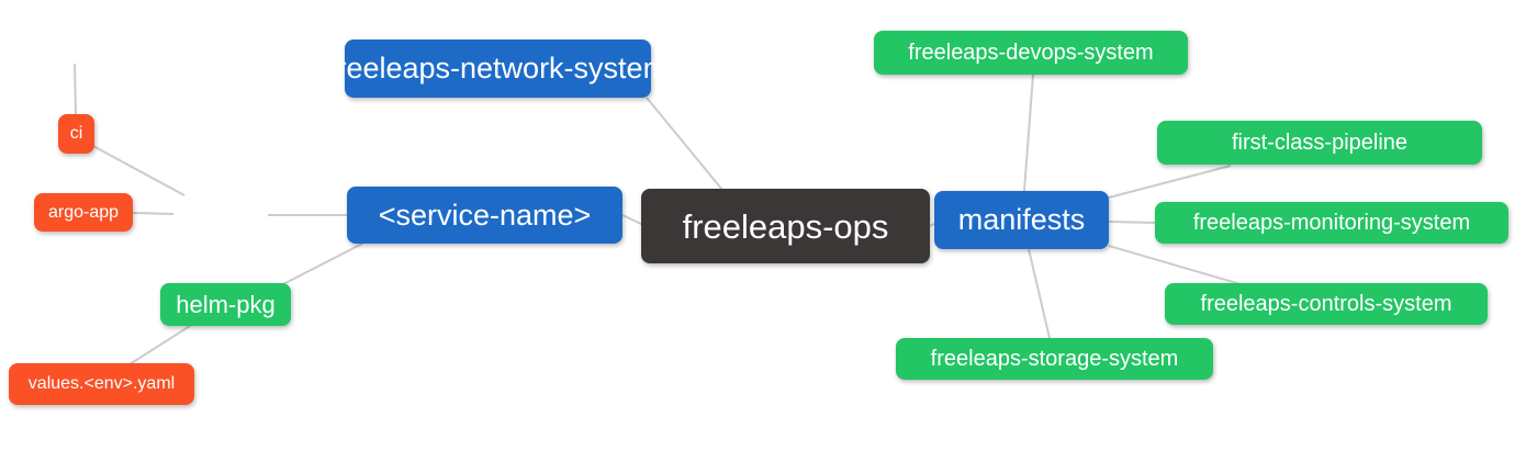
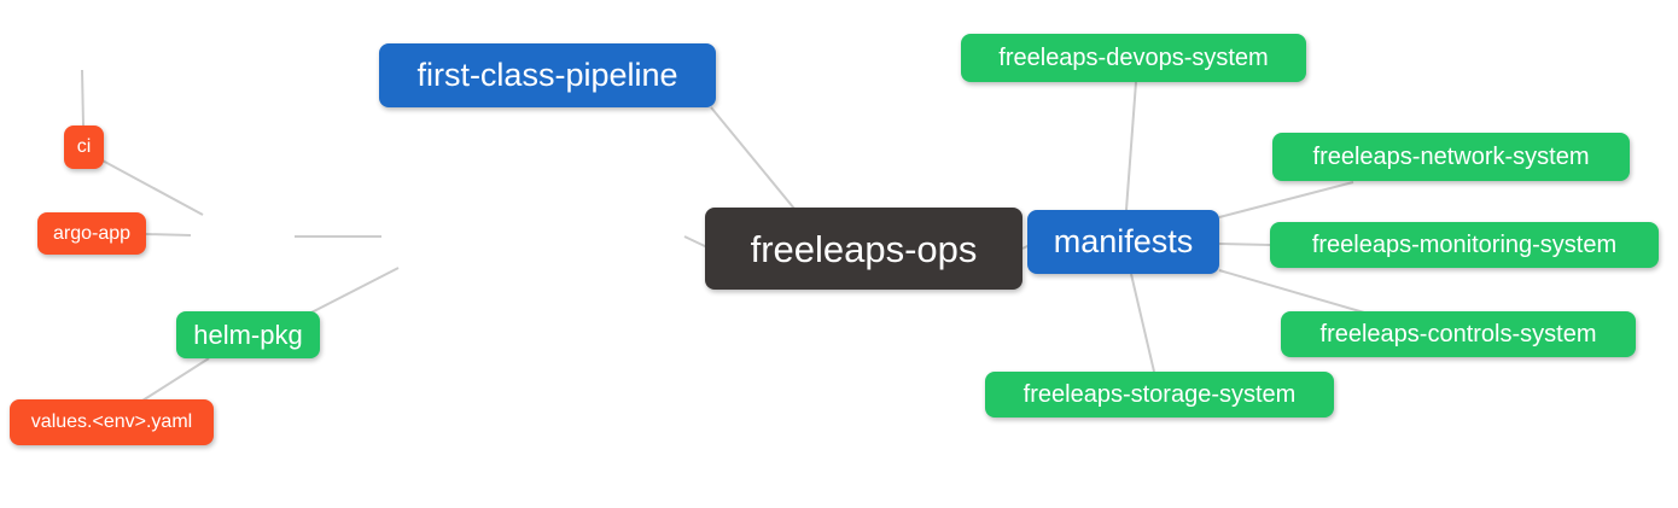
  ci
  argo-app
  helm-pkg
  values.<env>.yaml
- freeleaps-network-system
+ first-class-pipeline
- <service-name>
  freeleaps-ops
  manifests
  freeleaps-devops-system
- first-class-pipeline
+ freeleaps-network-system
  freeleaps-monitoring-system
  freeleaps-controls-system
  freeleaps-storage-system
